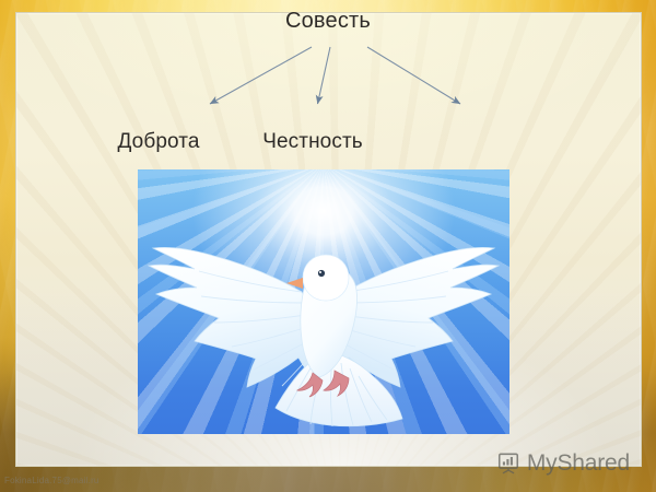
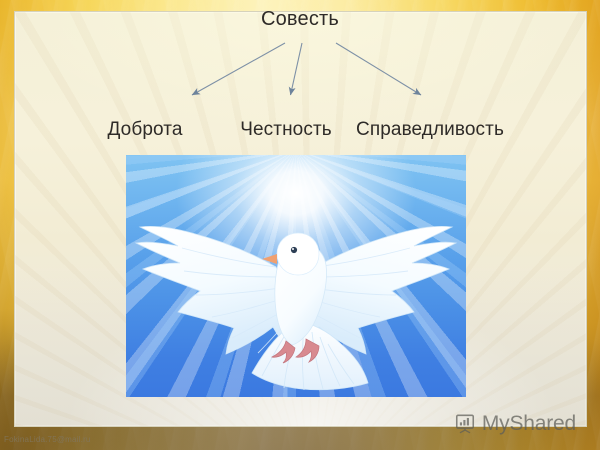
  Совесть
  Доброта
  Честность
+ Справедливость
  MyShared
  FokinaLida.75@mail.ru
